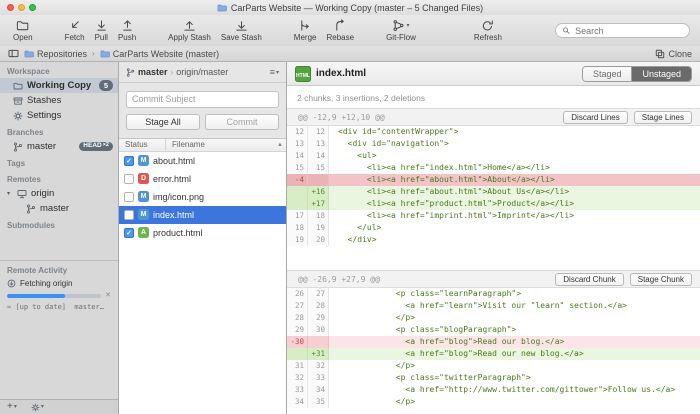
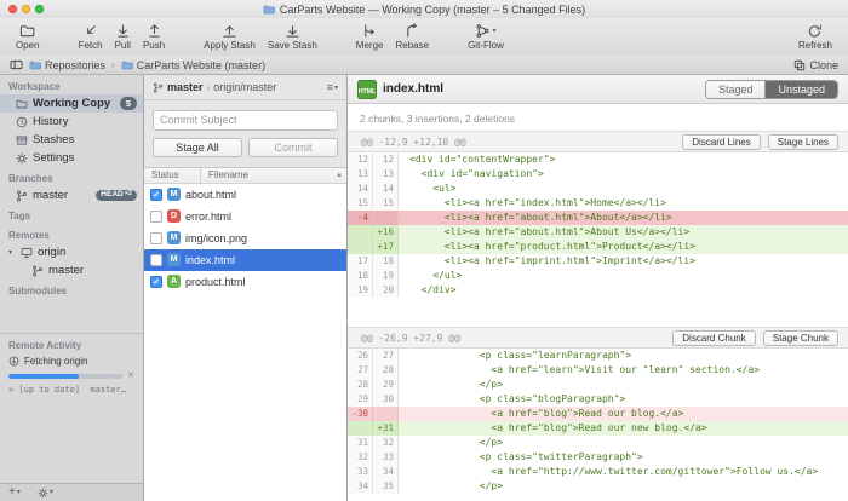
  CarParts Website — Working Copy (master – 5 Changed Files)
  Open
  Fetch
  Pull
  Push
  Apply Stash
  Save Stash
  Merge
  Rebase
  Git-Flow
  Refresh
- Search
  Repositories
  ›
  CarParts Website (master)
  Clone
  Workspace
  Working Copy
  5
+ History
  Stashes
  Settings
  Branches
  master
  Tags
  Remotes
  origin
  master
  Submodules
  Remote Activity
  Fetching origin
  = [up to date] master…
  +
  master
  ›
  origin/master
  ≡
  Commit Subject
  Stage All
  Commit
  Status
  Filename
  about.html
  error.html
  img/icon.png
  index.html
  product.html
  index.html
  Staged
  Unstaged
  2 chunks, 3 insertions, 2 deletions
  @@ -12,9 +12,10 @@
  Discard Lines
  Stage Lines
  12
  12
  <div id="contentWrapper">
  13
  13
  <div id="navigation">
  14
  14
  <ul>
  15
  15
  <li><a href="index.html">Home</a></li>
  -4
  <li><a href="about.html">About</a></li>
  +16
  <li><a href="about.html">About Us</a></li>
  +17
  <li><a href="product.html">Product</a></li>
  17
  18
  <li><a href="imprint.html">Imprint</a></li>
  18
  19
  </ul>
  19
  20
  </div>
  @@ -26,9 +27,9 @@
  Discard Chunk
  Stage Chunk
  26
  27
  <p class="learnParagraph">
  27
  28
  <a href="learn">Visit our "learn" section.</a>
  28
  29
  </p>
  29
  30
  <p class="blogParagraph">
  -30
  <a href="blog">Read our blog.</a>
  +31
  <a href="blog">Read our new blog.</a>
  31
  32
  </p>
  32
  33
  <p class="twitterParagraph">
  33
  34
  <a href="http://www.twitter.com/gittower">Follow us.</a>
  34
  35
  </p>
